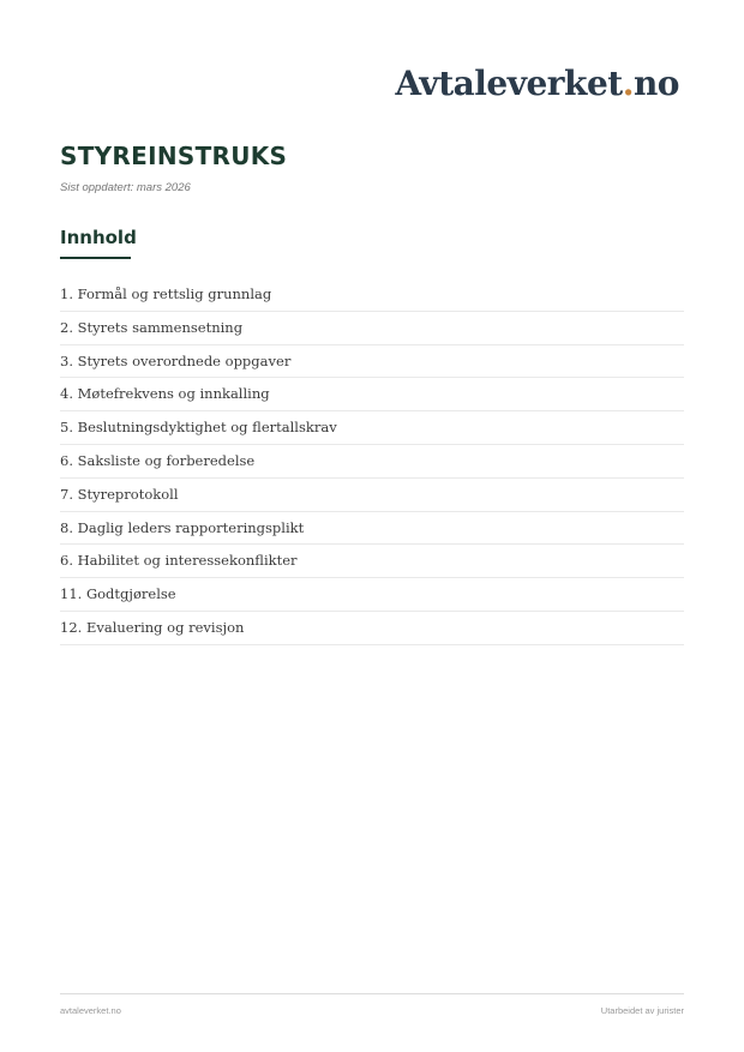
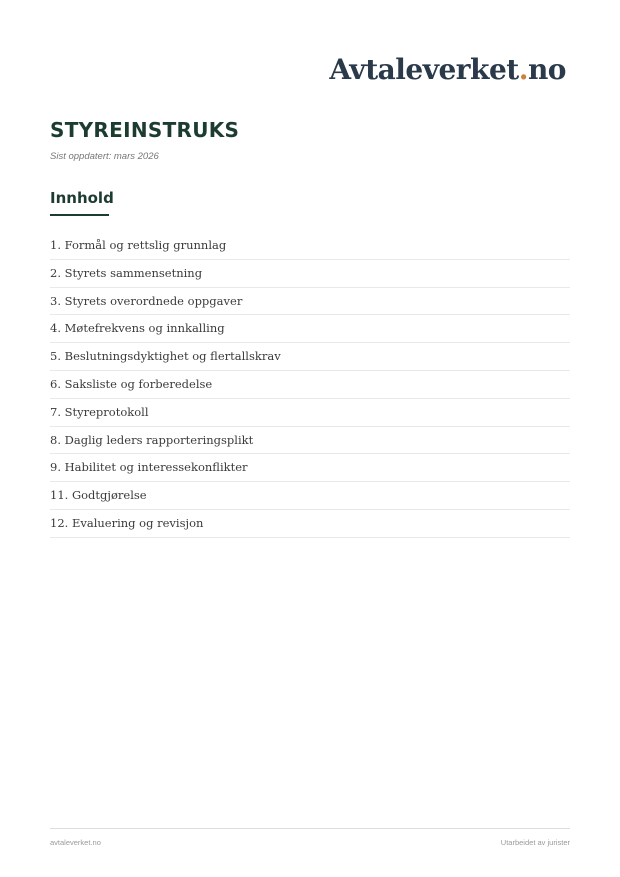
  Avtaleverket.no
  STYREINSTRUKS
  Sist oppdatert: mars 2026
  Innhold
  1. Formål og rettslig grunnlag
  2. Styrets sammensetning
  3. Styrets overordnede oppgaver
  4. Møtefrekvens og innkalling
  5. Beslutningsdyktighet og flertallskrav
  6. Saksliste og forberedelse
  7. Styreprotokoll
  8. Daglig leders rapporteringsplikt
- 6. Habilitet og interessekonflikter
+ 9. Habilitet og interessekonflikter
  11. Godtgjørelse
  12. Evaluering og revisjon
  avtaleverket.no
  Utarbeidet av jurister
